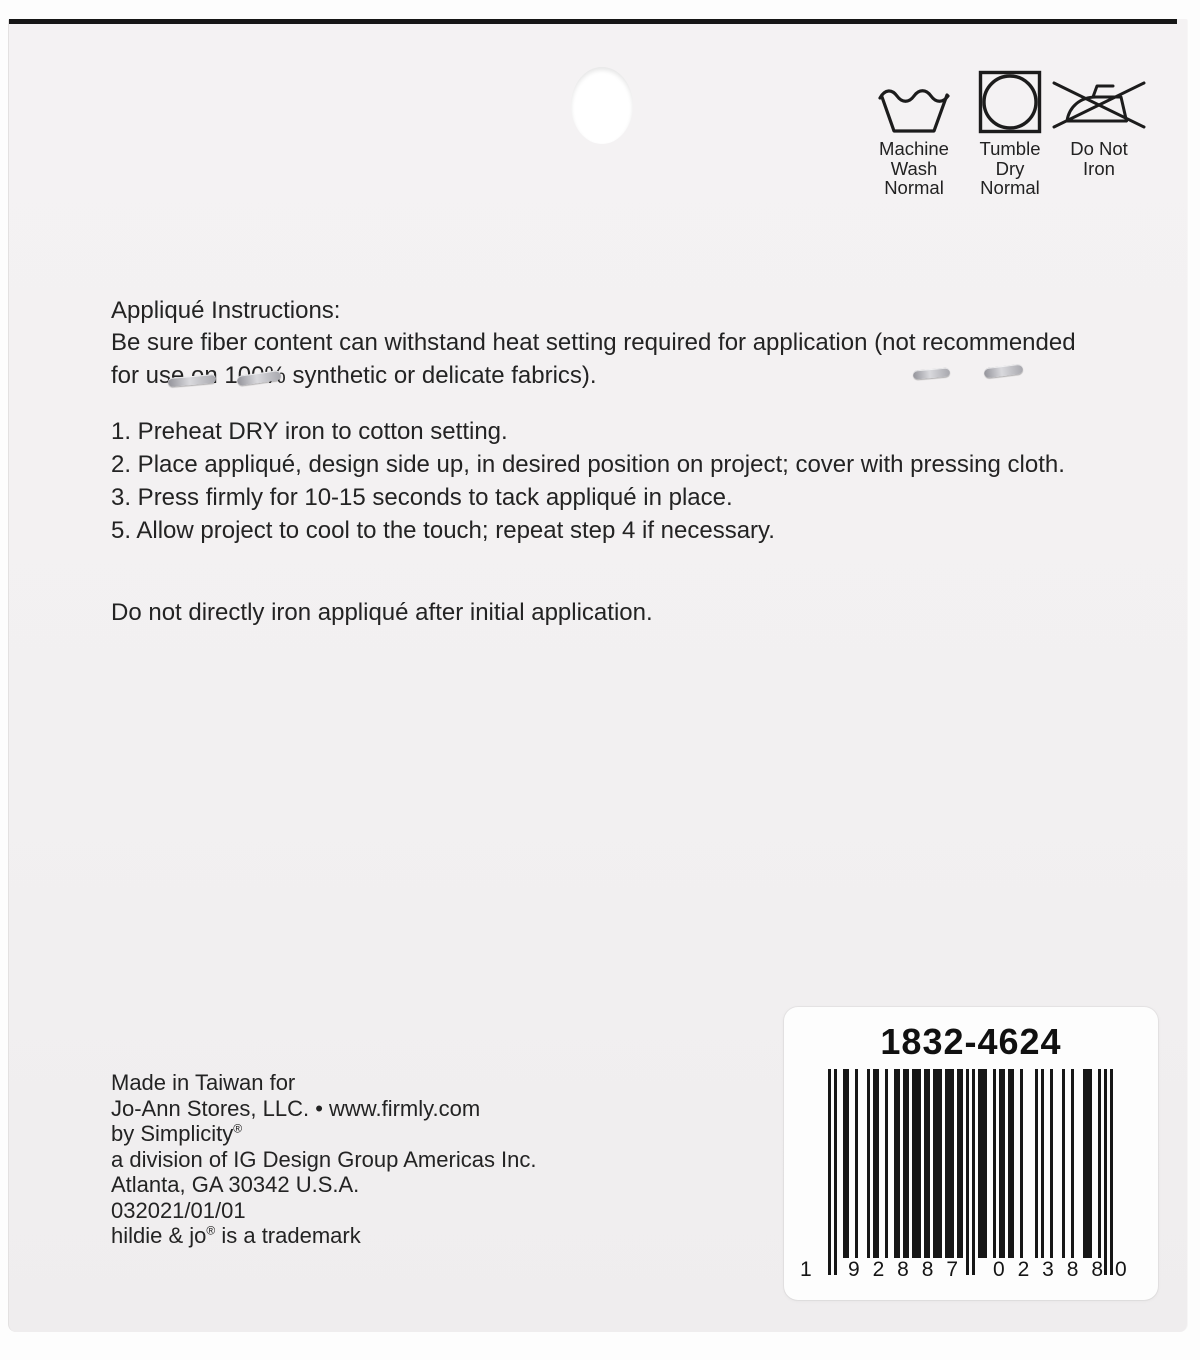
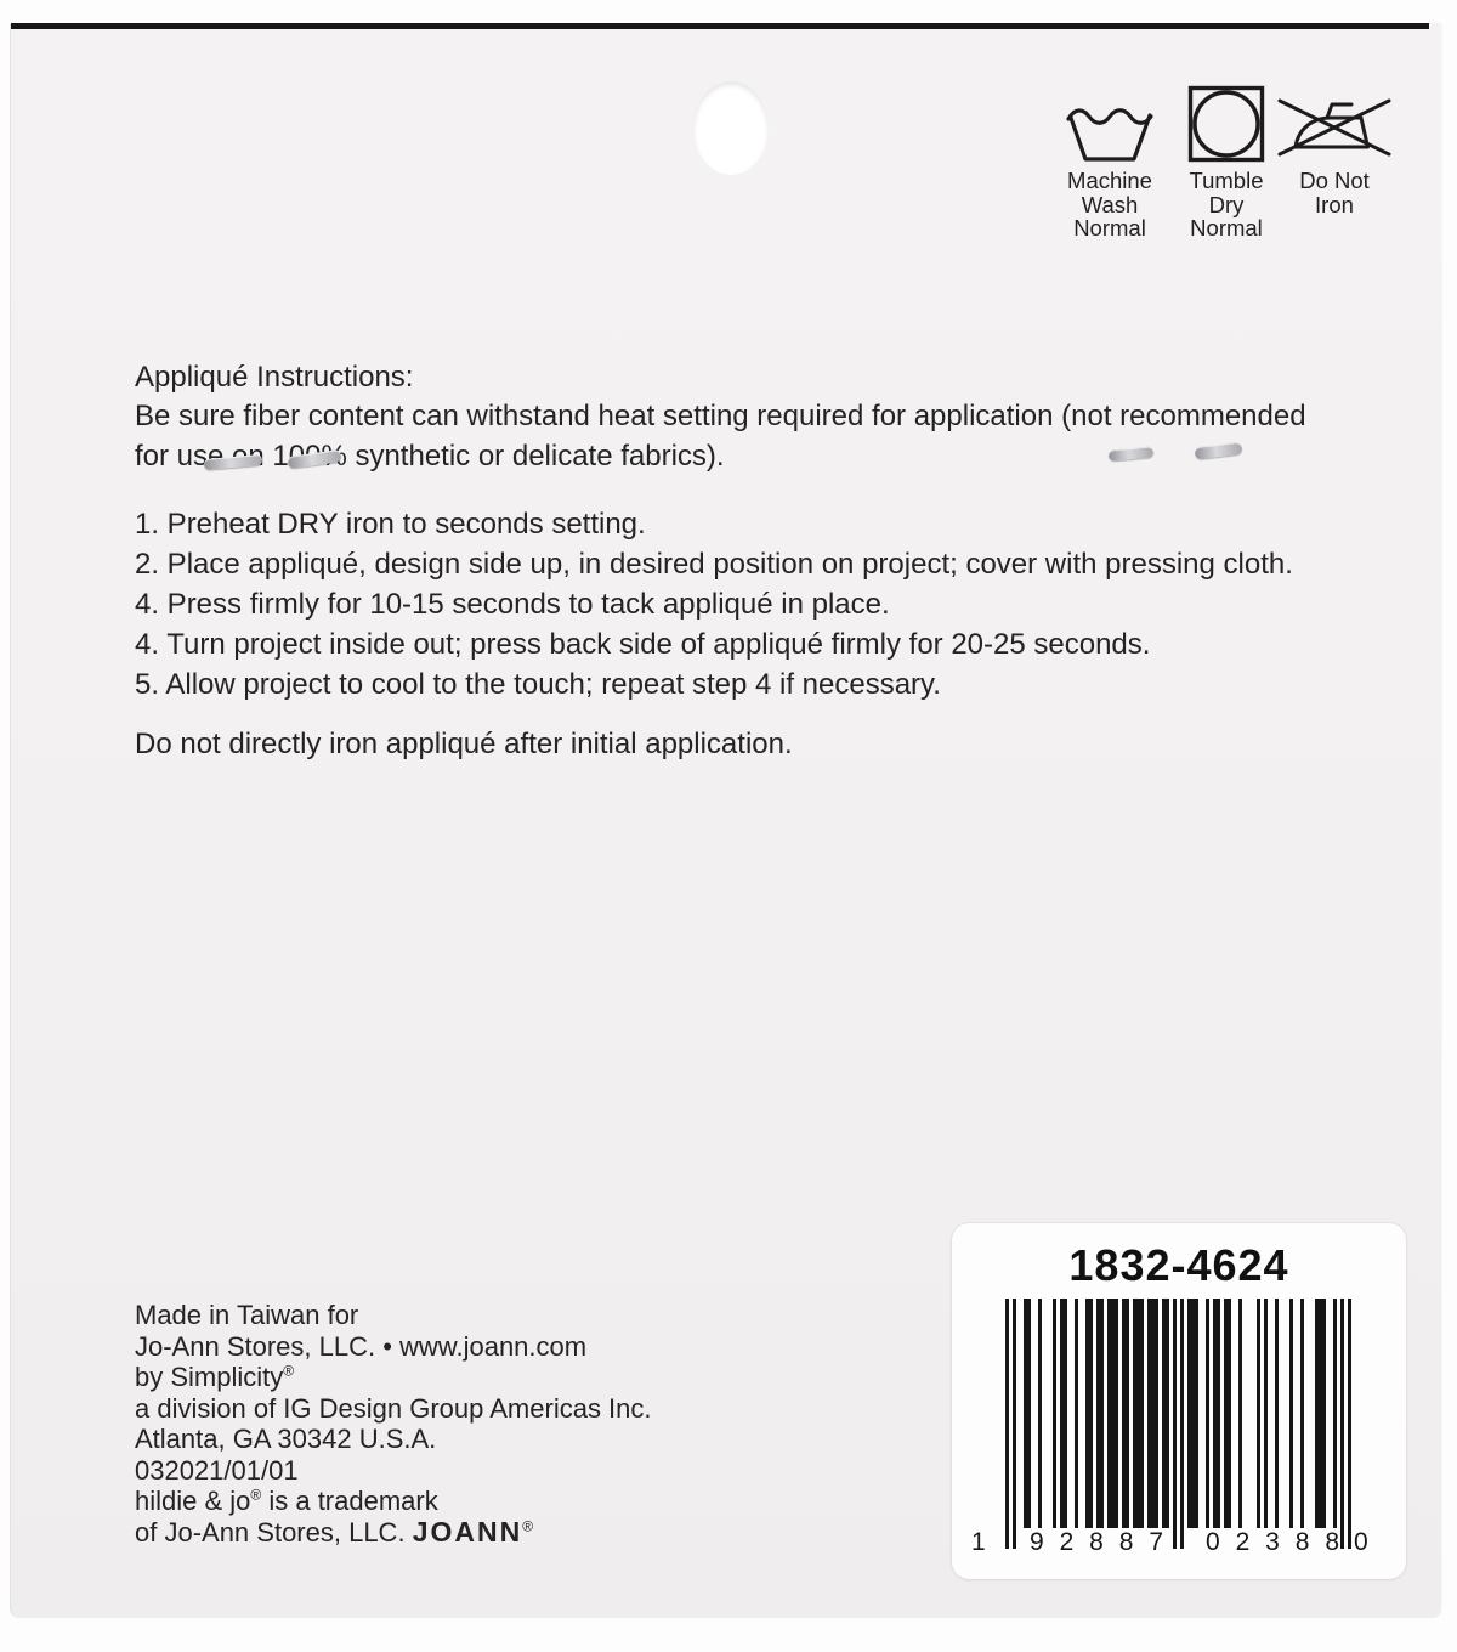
  Machine
  Wash
  Normal
  Tumble
  Dry
  Normal
  Do Not
  Iron
  Appliqué Instructions:
  Be sure fiber content can withstand heat setting required for application (not recommended
  for use 1 synthetic or delicate fabrics).
- 1. Preheat DRY iron to cotton setting.
+ 1. Preheat DRY iron to seconds setting.
  2. Place appliqué, design side up, in desired position on project; cover with pressing cloth.
- 3. Press firmly for 10-15 seconds to tack appliqué in place.
+ 4. Press firmly for 10-15 seconds to tack appliqué in place.
+ 4. Turn project inside out; press back side of appliqué firmly for 20-25 seconds.
  5. Allow project to cool to the touch; repeat step 4 if necessary.
  Do not directly iron appliqué after initial application.
  Made in Taiwan for
- Jo-Ann Stores, LLC. • www.firmly.com
+ Jo-Ann Stores, LLC. • www.joann.com
  by Simplicity®
  a division of IG Design Group Americas Inc.
  Atlanta, GA 30342 U.S.A.
  032021/01/01
  hildie & jo® is a trademark
+ of Jo-Ann Stores, LLC. JOANN®
  1832-4624
  1
  9
  2
  8
  8
  7
  0
  2
  3
  8
  8
  0
